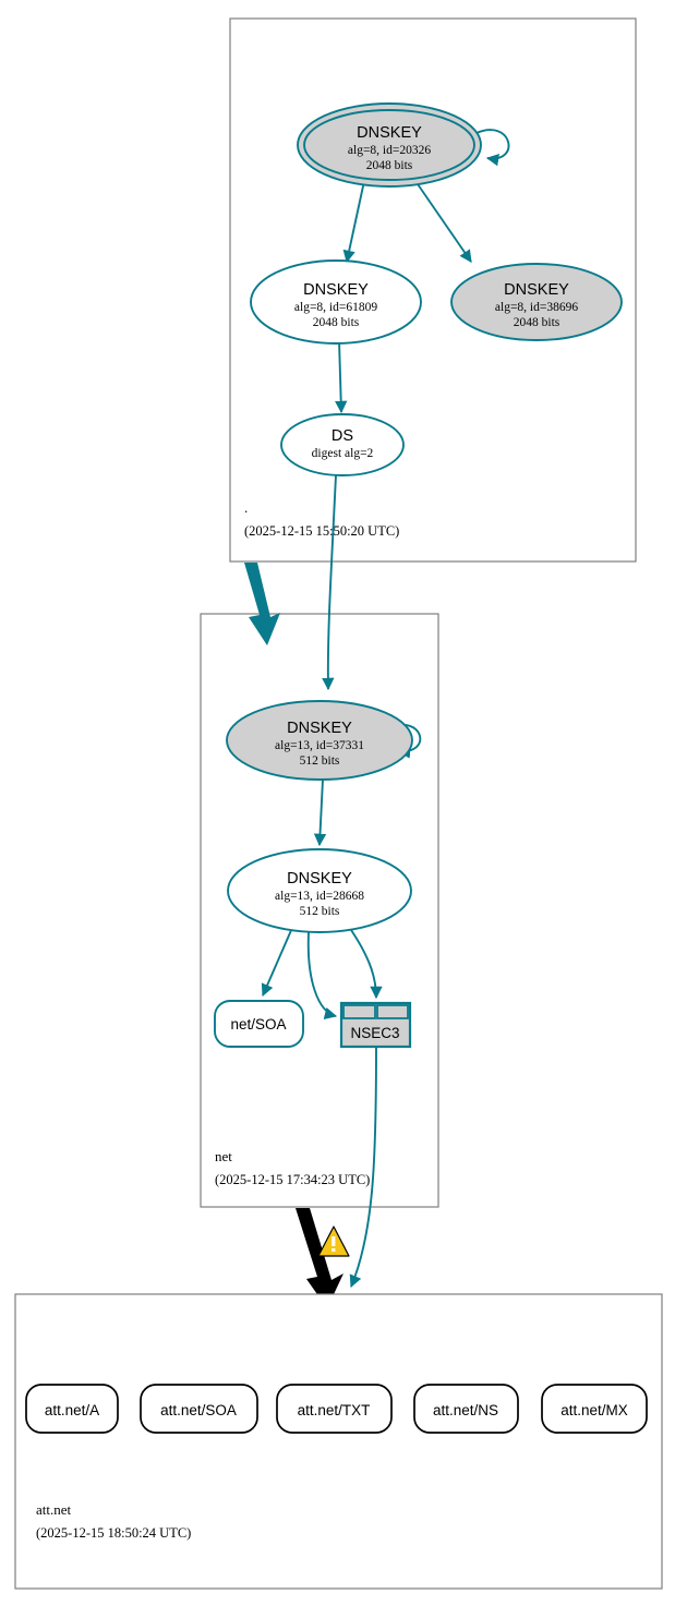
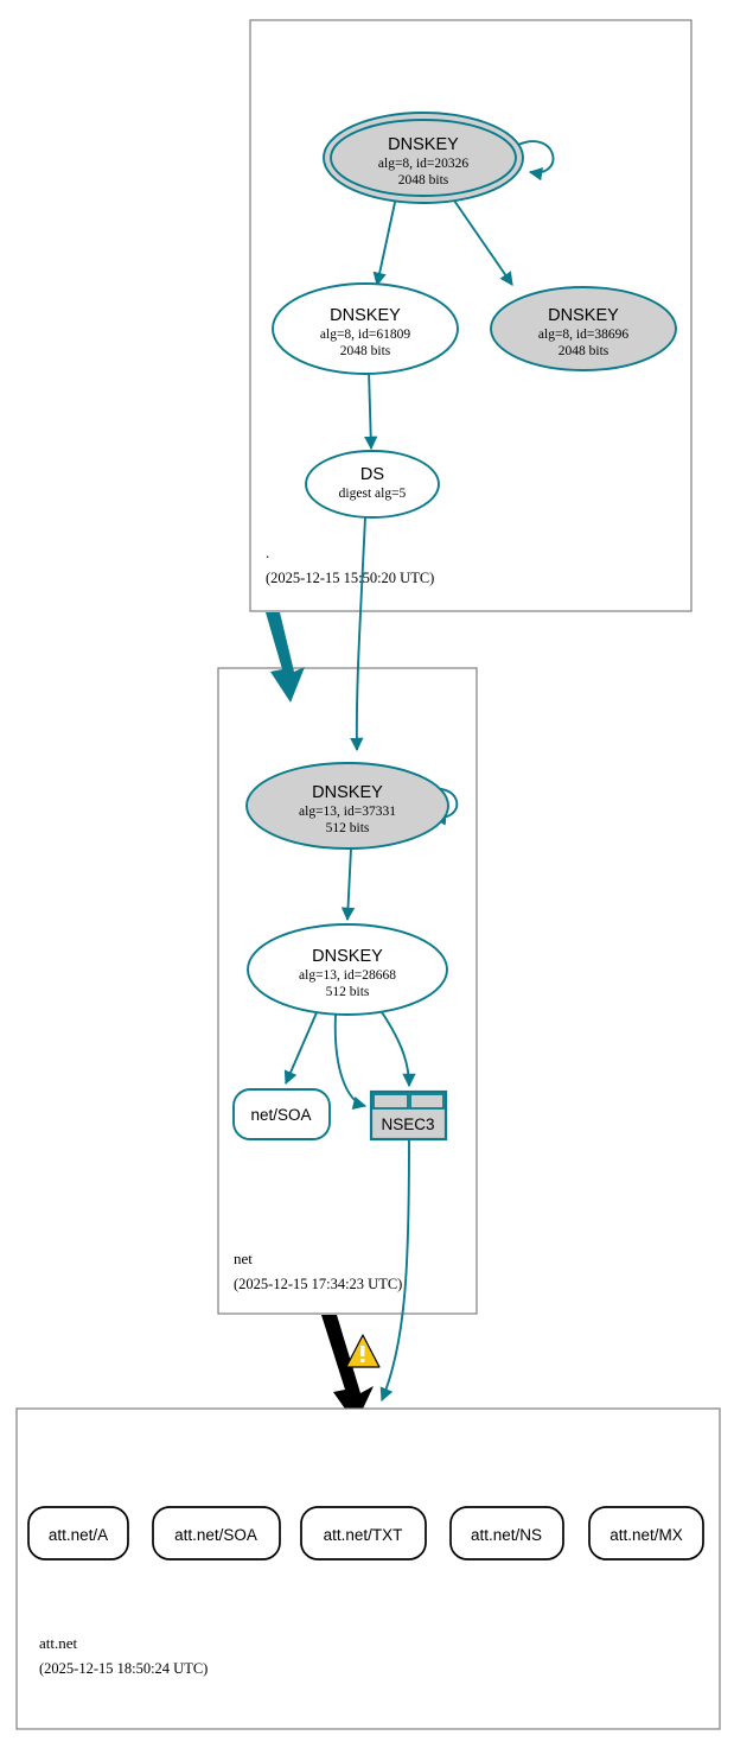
  DNSKEY
  alg=8, id=20326
  2048 bits
  DNSKEY
  alg=8, id=61809
  2048 bits
  DNSKEY
  alg=8, id=38696
  2048 bits
  DS
- digest alg=2
+ digest alg=5
  .
  (2025-12-15 15:50:20 UTC)
  DNSKEY
  alg=13, id=37331
  512 bits
  DNSKEY
  alg=13, id=28668
  512 bits
  net/SOA
  NSEC3
  net
  (2025-12-15 17:34:23 UTC)
  att.net/A
  att.net/SOA
  att.net/TXT
  att.net/NS
  att.net/MX
  att.net
  (2025-12-15 18:50:24 UTC)
